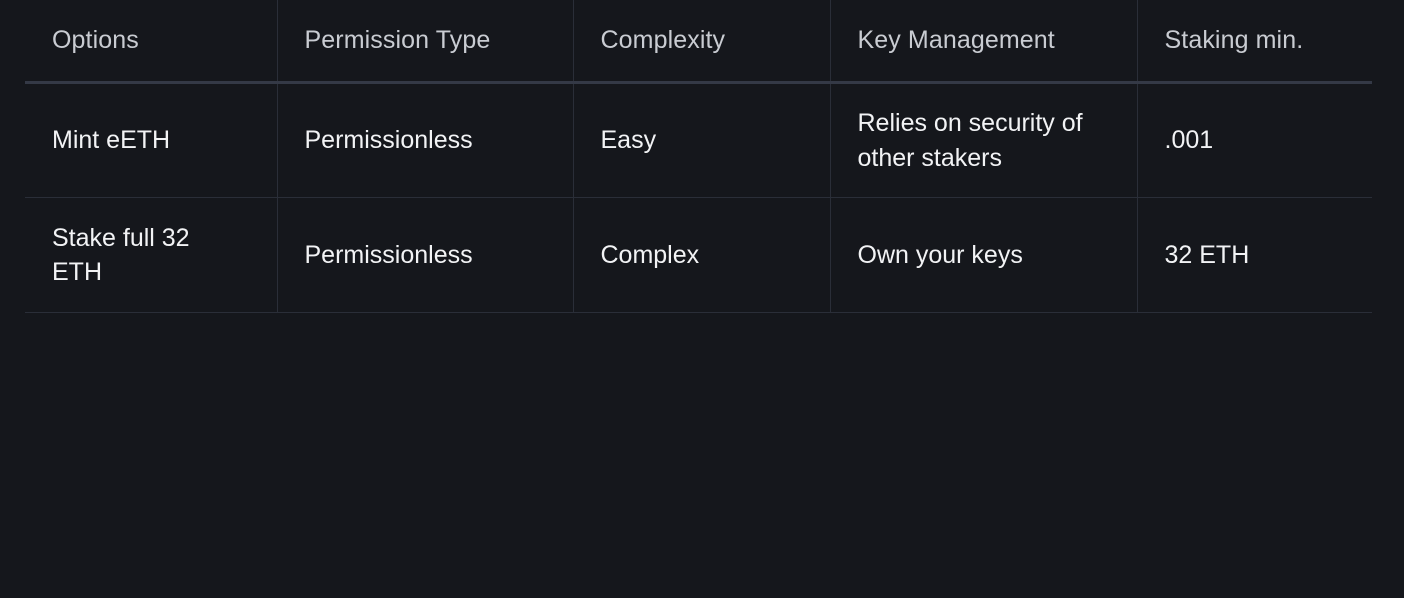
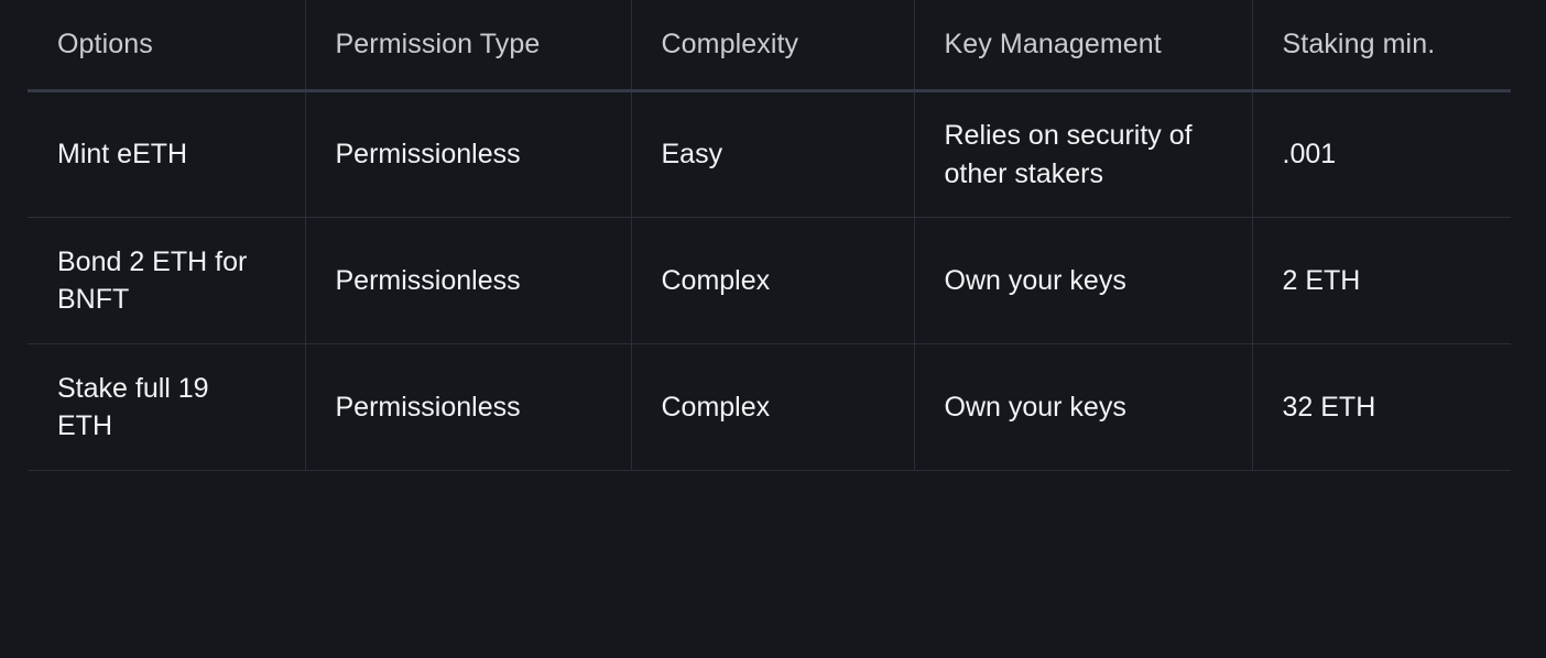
  Options	Permission Type	Complexity	Key Management	Staking min.
  Mint eETH	Permissionless	Easy	Relies on security of other stakers	.001
+ Bond 2 ETH for BNFT	Permissionless	Complex	Own your keys	2 ETH
- Stake full 32 ETH	Permissionless	Complex	Own your keys	32 ETH
+ Stake full 19 ETH	Permissionless	Complex	Own your keys	32 ETH
